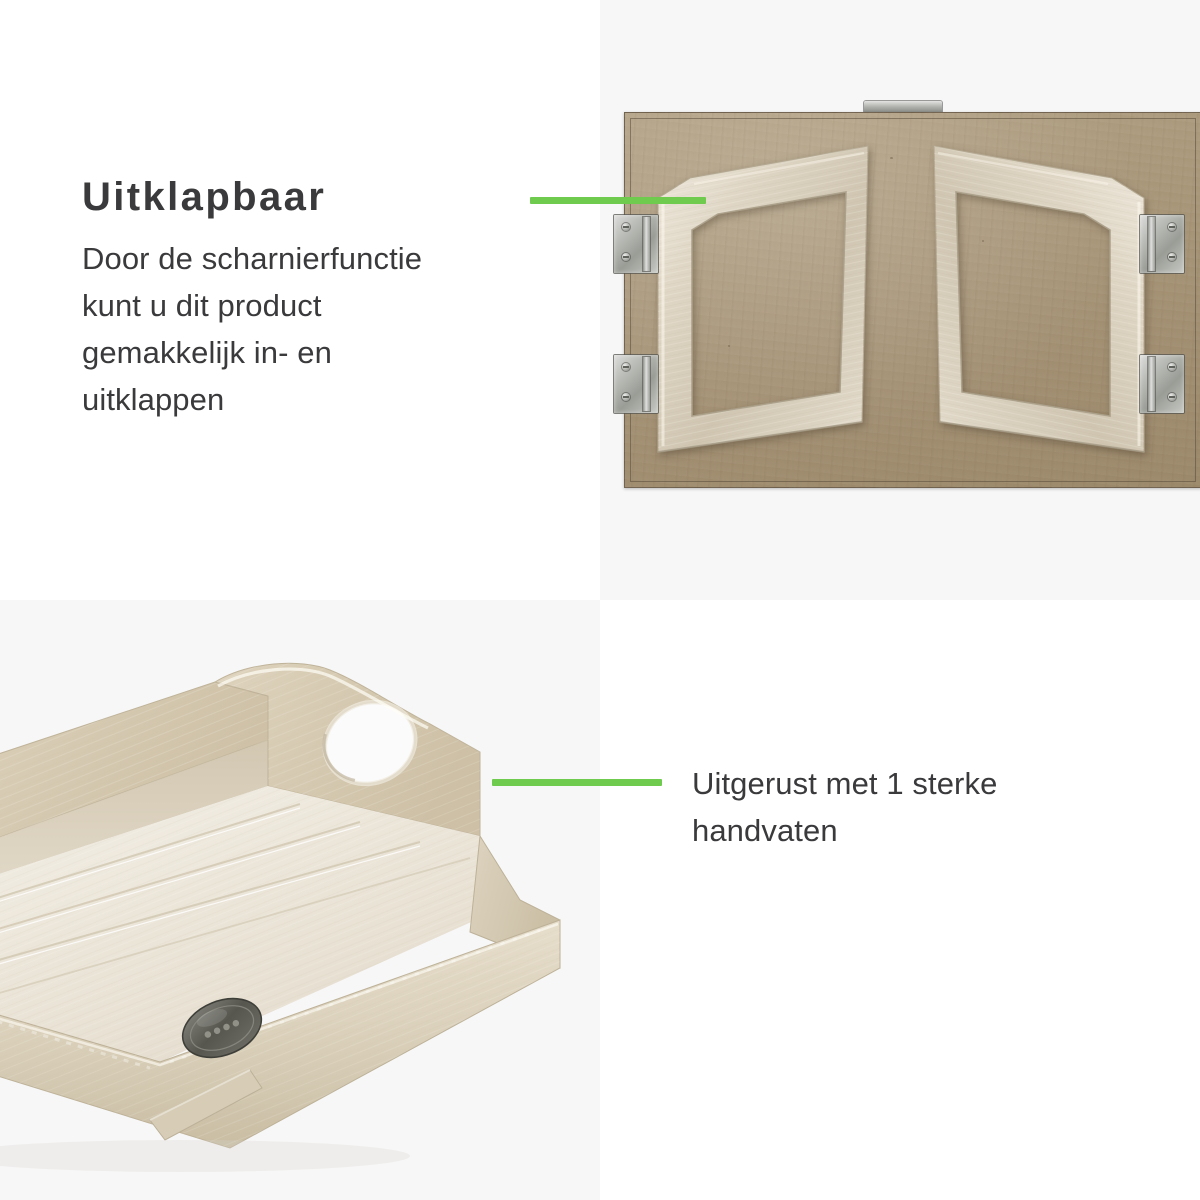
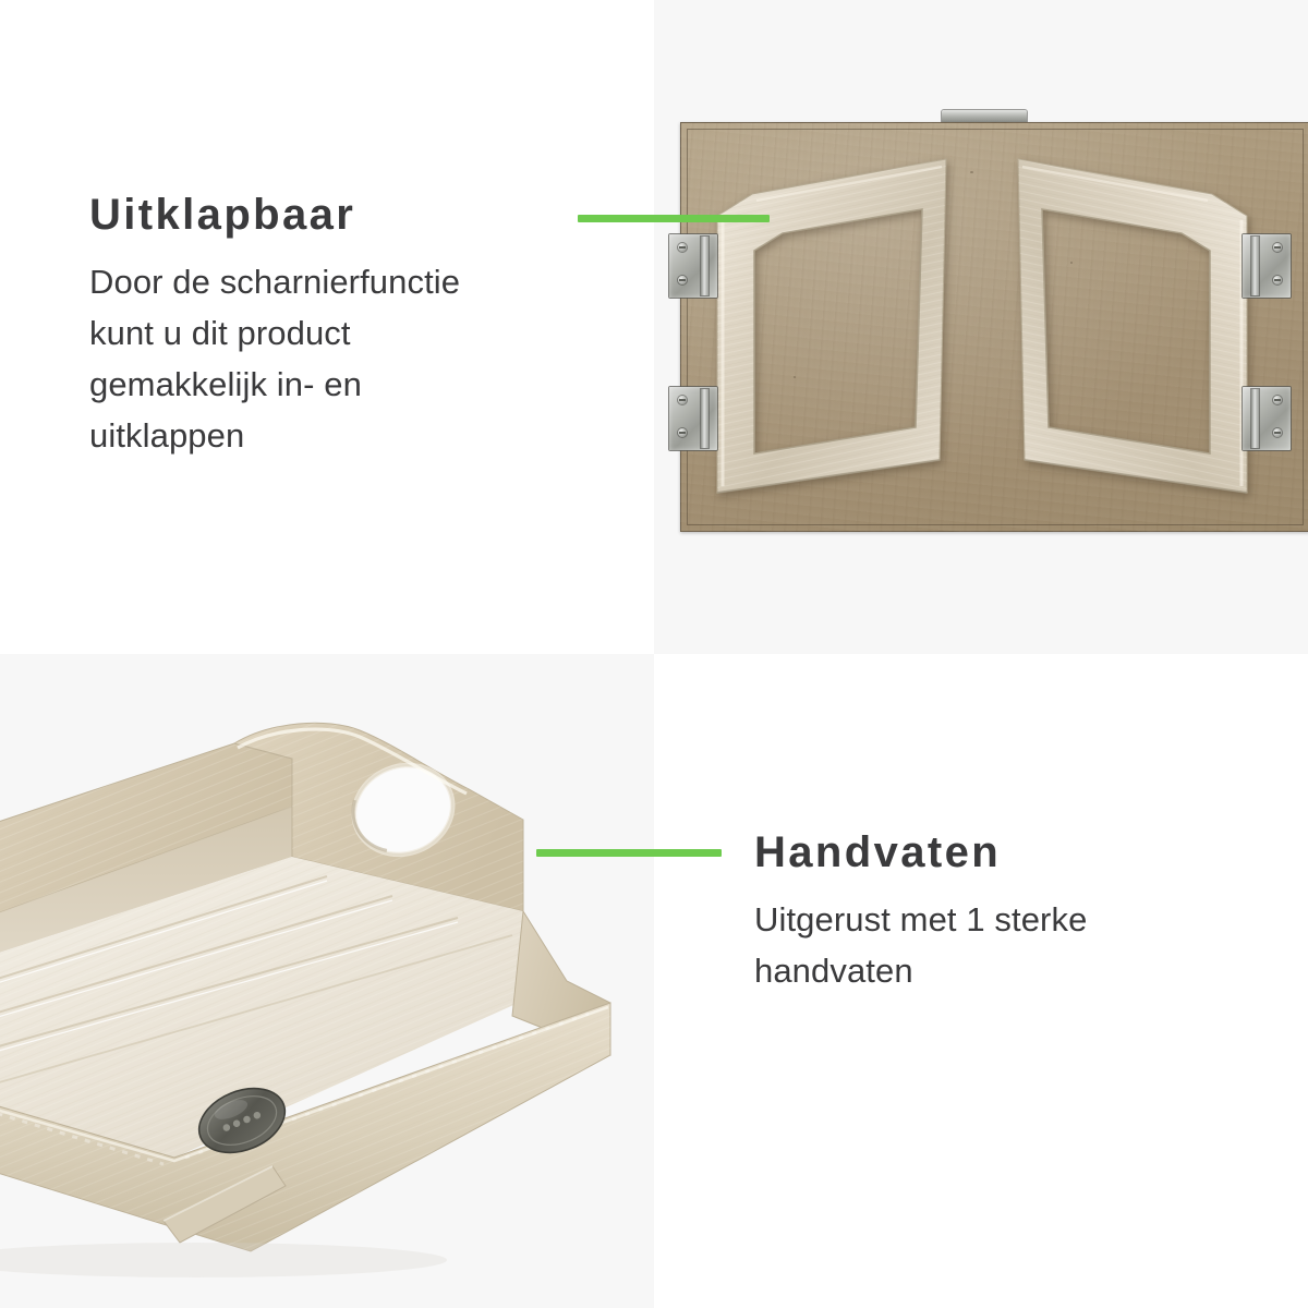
  Uitklapbaar
  Door de scharnierfunctie kunt u dit product gemakkelijk in- en uitklappen
+ Handvaten
  Uitgerust met 1 sterke handvaten
